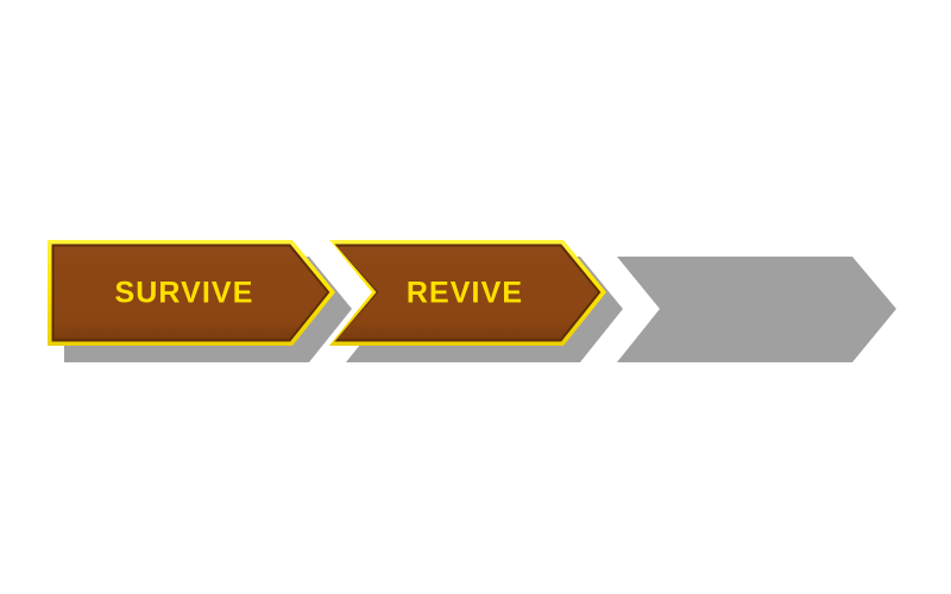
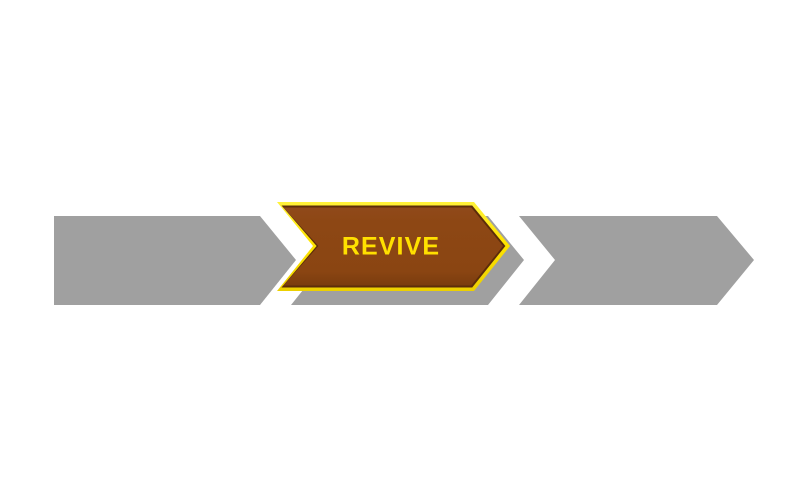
- SURVIVE
  REVIVE
